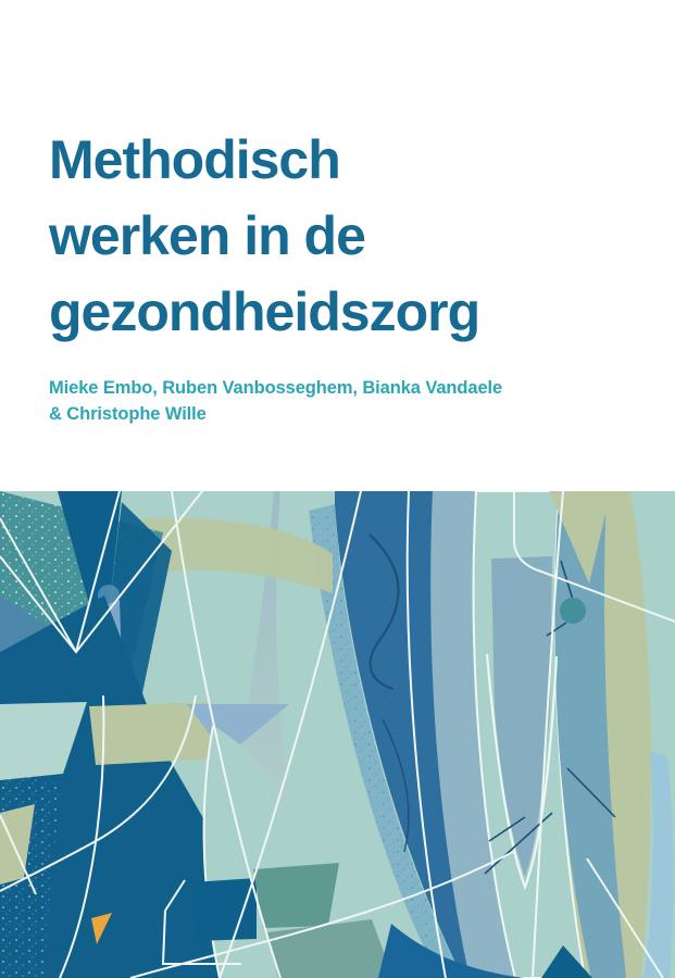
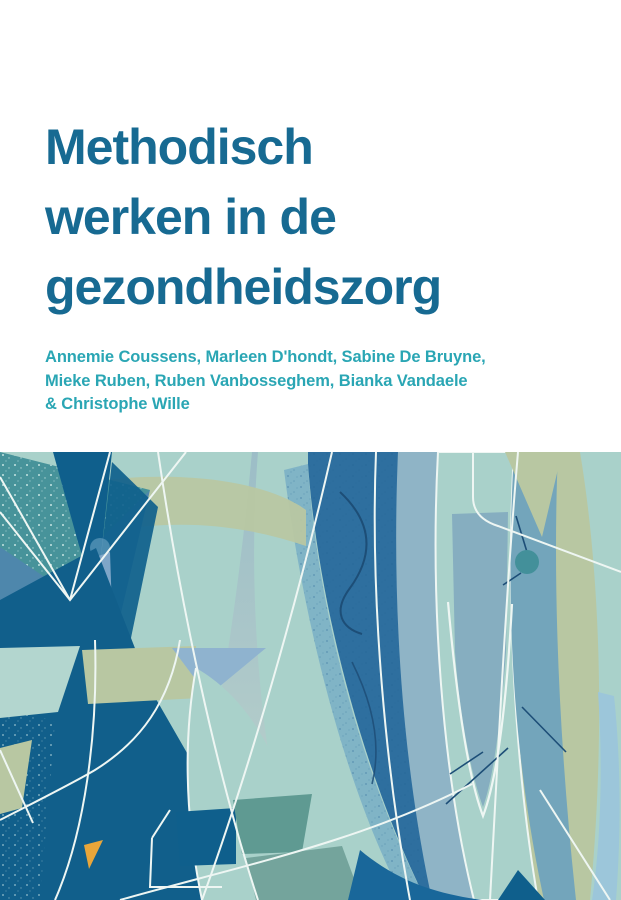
  Methodisch
  werken in de
  gezondheidszorg
+ Annemie Coussens, Marleen D'hondt, Sabine De Bruyne,
- Mieke Embo, Ruben Vanbosseghem, Bianka Vandaele
+ Mieke Ruben, Ruben Vanbosseghem, Bianka Vandaele
  & Christophe Wille
